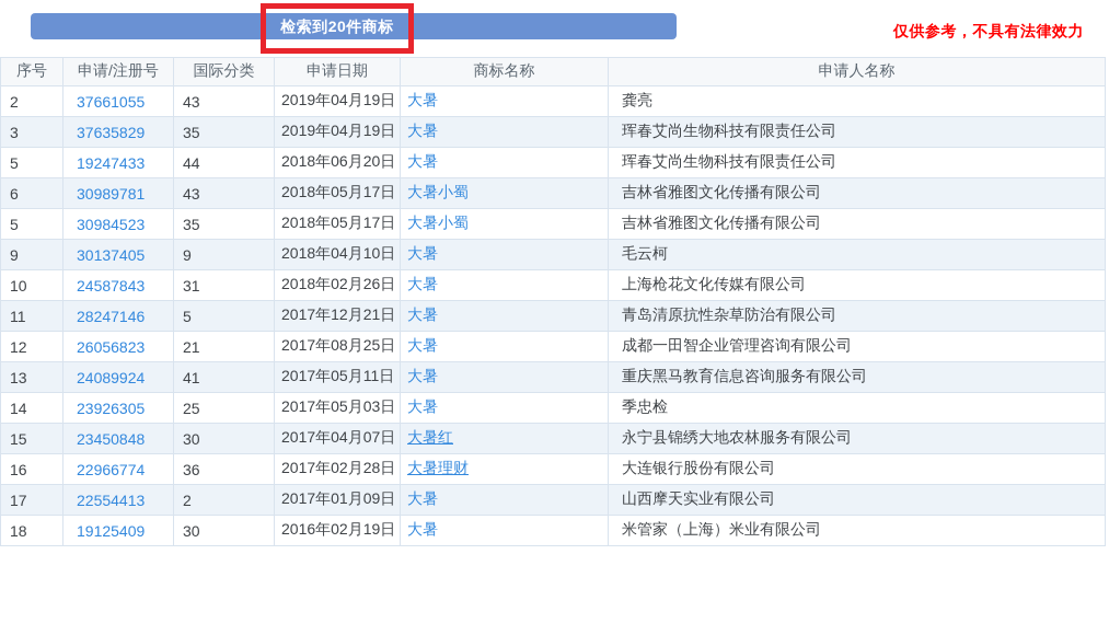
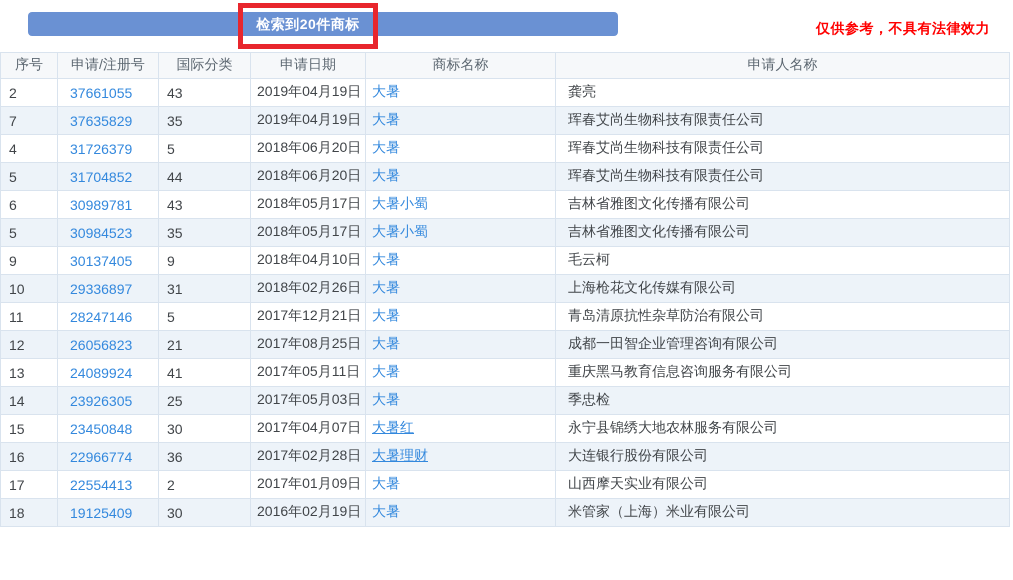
  检索到20件商标
  仅供参考，不具有法律效力
  序号	申请/注册号	国际分类	申请日期	商标名称	申请人名称
  2	37661055	43	2019年04月19日	大暑	龚亮
- 3	37635829	35	2019年04月19日	大暑	珲春艾尚生物科技有限责任公司
+ 7	37635829	35	2019年04月19日	大暑	珲春艾尚生物科技有限责任公司
+ 4	31726379	5	2018年06月20日	大暑	珲春艾尚生物科技有限责任公司
- 5	19247433	44	2018年06月20日	大暑	珲春艾尚生物科技有限责任公司
+ 5	31704852	44	2018年06月20日	大暑	珲春艾尚生物科技有限责任公司
  6	30989781	43	2018年05月17日	大暑小蜀	吉林省雅图文化传播有限公司
  5	30984523	35	2018年05月17日	大暑小蜀	吉林省雅图文化传播有限公司
  9	30137405	9	2018年04月10日	大暑	毛云柯
- 10	24587843	31	2018年02月26日	大暑	上海枪花文化传媒有限公司
+ 10	29336897	31	2018年02月26日	大暑	上海枪花文化传媒有限公司
  11	28247146	5	2017年12月21日	大暑	青岛清原抗性杂草防治有限公司
  12	26056823	21	2017年08月25日	大暑	成都一田智企业管理咨询有限公司
  13	24089924	41	2017年05月11日	大暑	重庆黑马教育信息咨询服务有限公司
  14	23926305	25	2017年05月03日	大暑	季忠检
  15	23450848	30	2017年04月07日	大暑红	永宁县锦绣大地农林服务有限公司
  16	22966774	36	2017年02月28日	大暑理财	大连银行股份有限公司
  17	22554413	2	2017年01月09日	大暑	山西摩天实业有限公司
  18	19125409	30	2016年02月19日	大暑	米管家（上海）米业有限公司
